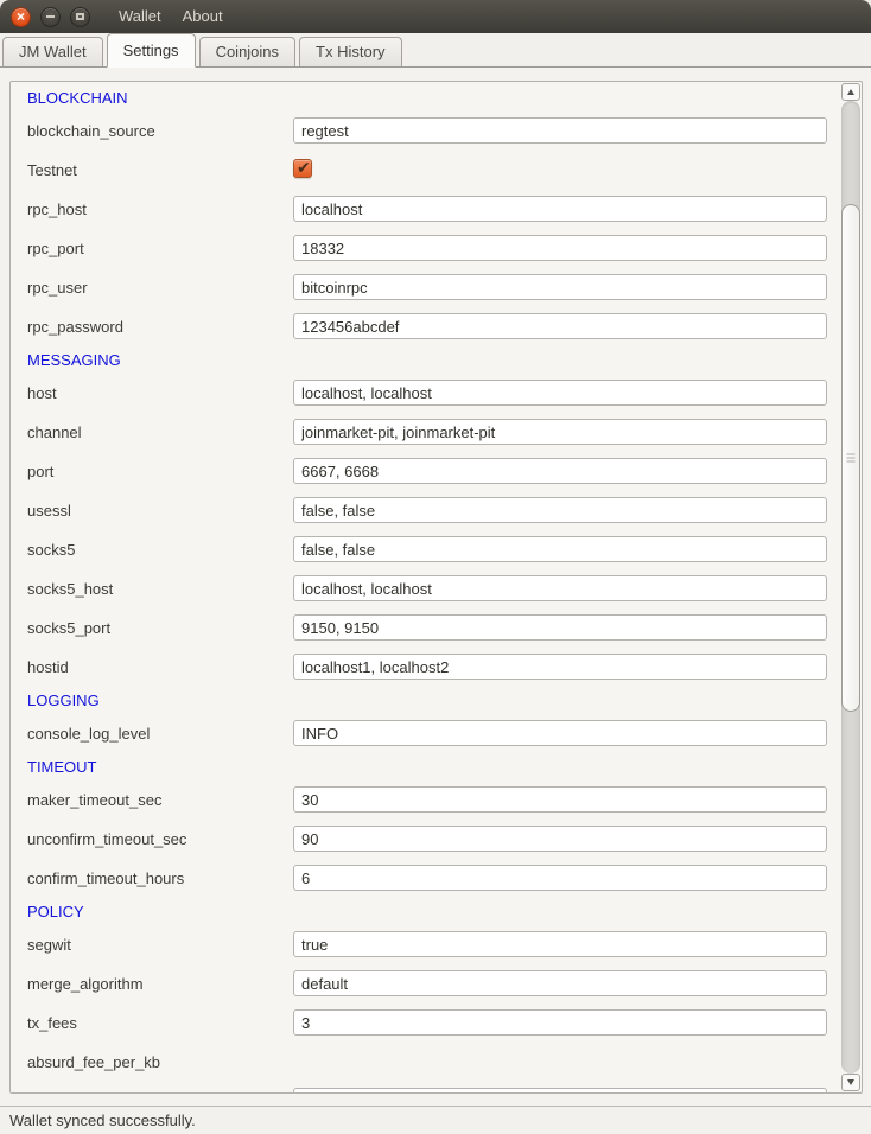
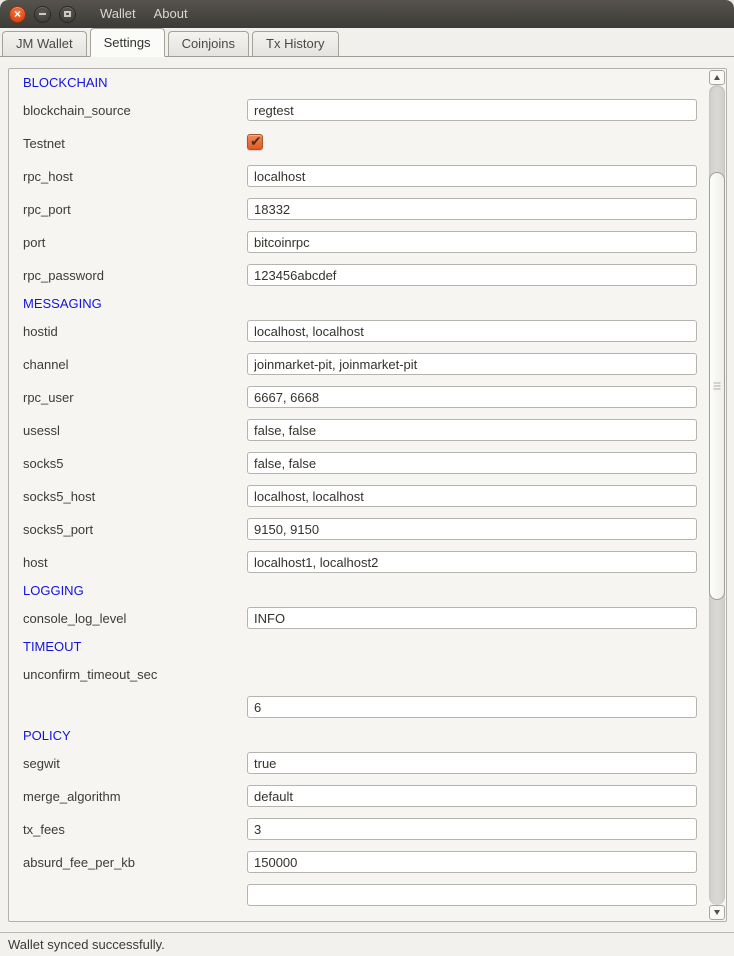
  ×
  Wallet
  About
  JM Wallet
  Settings
  Coinjoins
  Tx History
  BLOCKCHAIN
  blockchain_source
  regtest
  Testnet
  rpc_host
  localhost
  rpc_port
  18332
- rpc_user
+ port
  bitcoinrpc
  rpc_password
  123456abcdef
  MESSAGING
- host
+ hostid
  localhost, localhost
  channel
  joinmarket-pit, joinmarket-pit
- port
+ rpc_user
  6667, 6668
  usessl
  false, false
  socks5
  false, false
  socks5_host
  localhost, localhost
  socks5_port
  9150, 9150
- hostid
+ host
  localhost1, localhost2
  LOGGING
  console_log_level
  INFO
  TIMEOUT
- maker_timeout_sec
- 30
  unconfirm_timeout_sec
- 90
- confirm_timeout_hours
  6
  POLICY
  segwit
  true
  merge_algorithm
  default
  tx_fees
  3
  absurd_fee_per_kb
+ 150000
  Wallet synced successfully.
